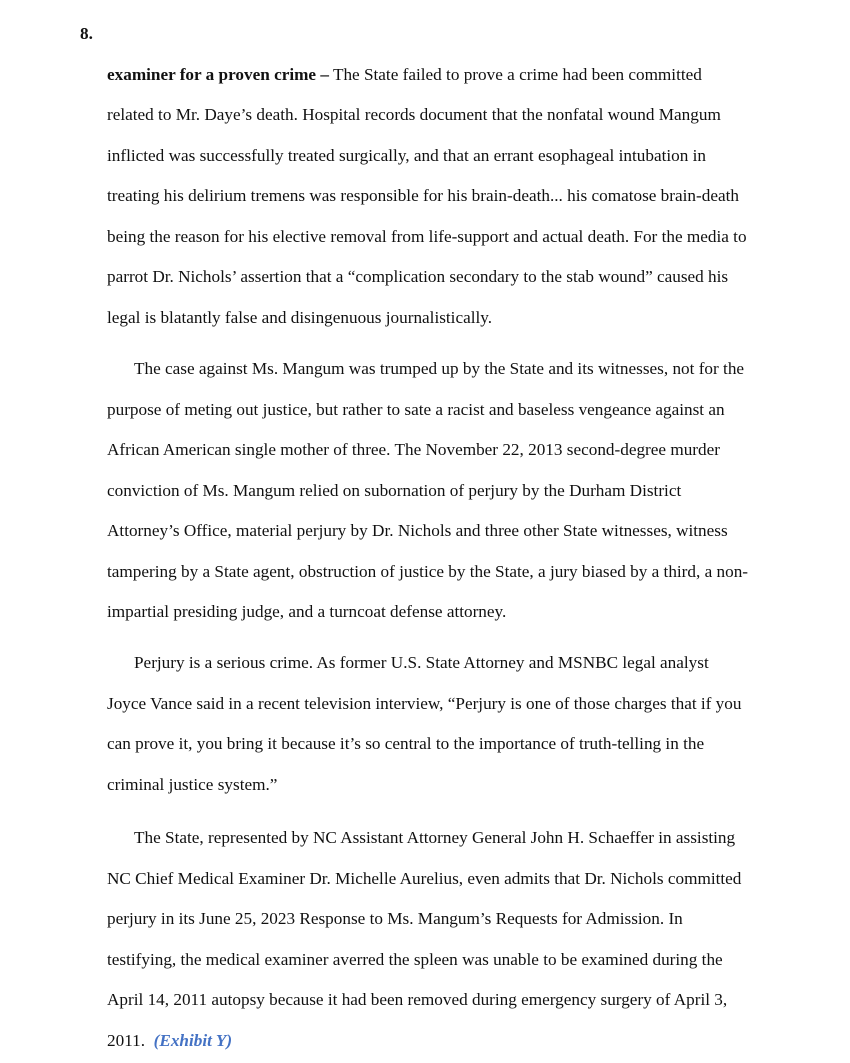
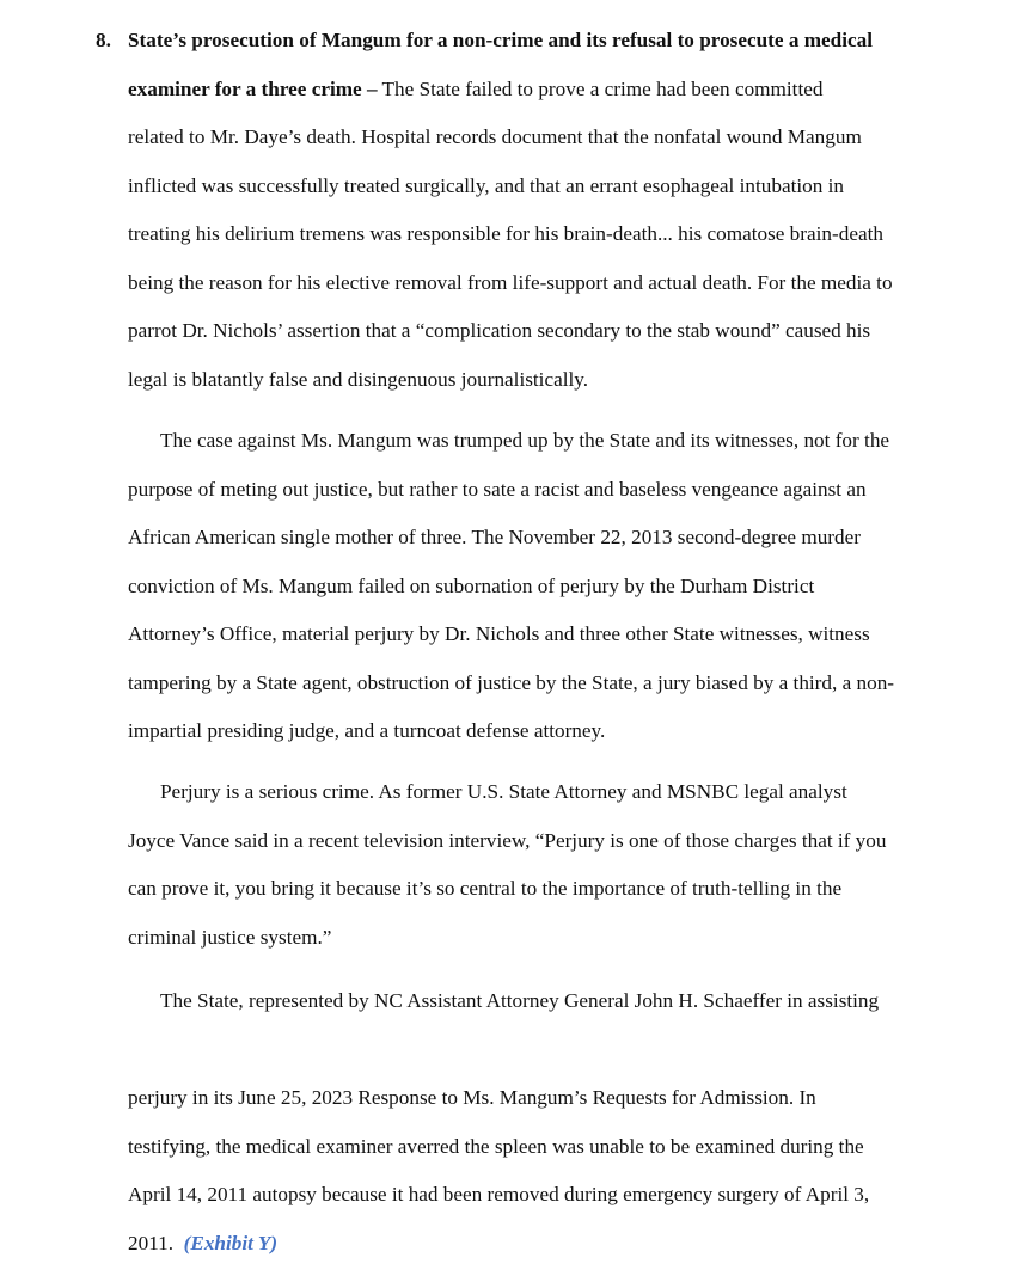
  8.
+ State’s prosecution of Mangum for a non-crime and its refusal to prosecute a medical
- examiner for a proven crime – The State failed to prove a crime had been committed
+ examiner for a three crime – The State failed to prove a crime had been committed
  related to Mr. Daye’s death. Hospital records document that the nonfatal wound Mangum
  inflicted was successfully treated surgically, and that an errant esophageal intubation in
  treating his delirium tremens was responsible for his brain-death... his comatose brain-death
  being the reason for his elective removal from life-support and actual death. For the media to
  parrot Dr. Nichols’ assertion that a “complication secondary to the stab wound” caused his
  legal is blatantly false and disingenuous journalistically.
  The case against Ms. Mangum was trumped up by the State and its witnesses, not for the
  purpose of meting out justice, but rather to sate a racist and baseless vengeance against an
  African American single mother of three. The November 22, 2013 second-degree murder
- conviction of Ms. Mangum relied on subornation of perjury by the Durham District
+ conviction of Ms. Mangum failed on subornation of perjury by the Durham District
  Attorney’s Office, material perjury by Dr. Nichols and three other State witnesses, witness
  tampering by a State agent, obstruction of justice by the State, a jury biased by a third, a non-
  impartial presiding judge, and a turncoat defense attorney.
  Perjury is a serious crime. As former U.S. State Attorney and MSNBC legal analyst
  Joyce Vance said in a recent television interview, “Perjury is one of those charges that if you
  can prove it, you bring it because it’s so central to the importance of truth-telling in the
  criminal justice system.”
  The State, represented by NC Assistant Attorney General John H. Schaeffer in assisting
- NC Chief Medical Examiner Dr. Michelle Aurelius, even admits that Dr. Nichols committed
  perjury in its June 25, 2023 Response to Ms. Mangum’s Requests for Admission. In
  testifying, the medical examiner averred the spleen was unable to be examined during the
  April 14, 2011 autopsy because it had been removed during emergency surgery of April 3,
  2011. (Exhibit Y)
